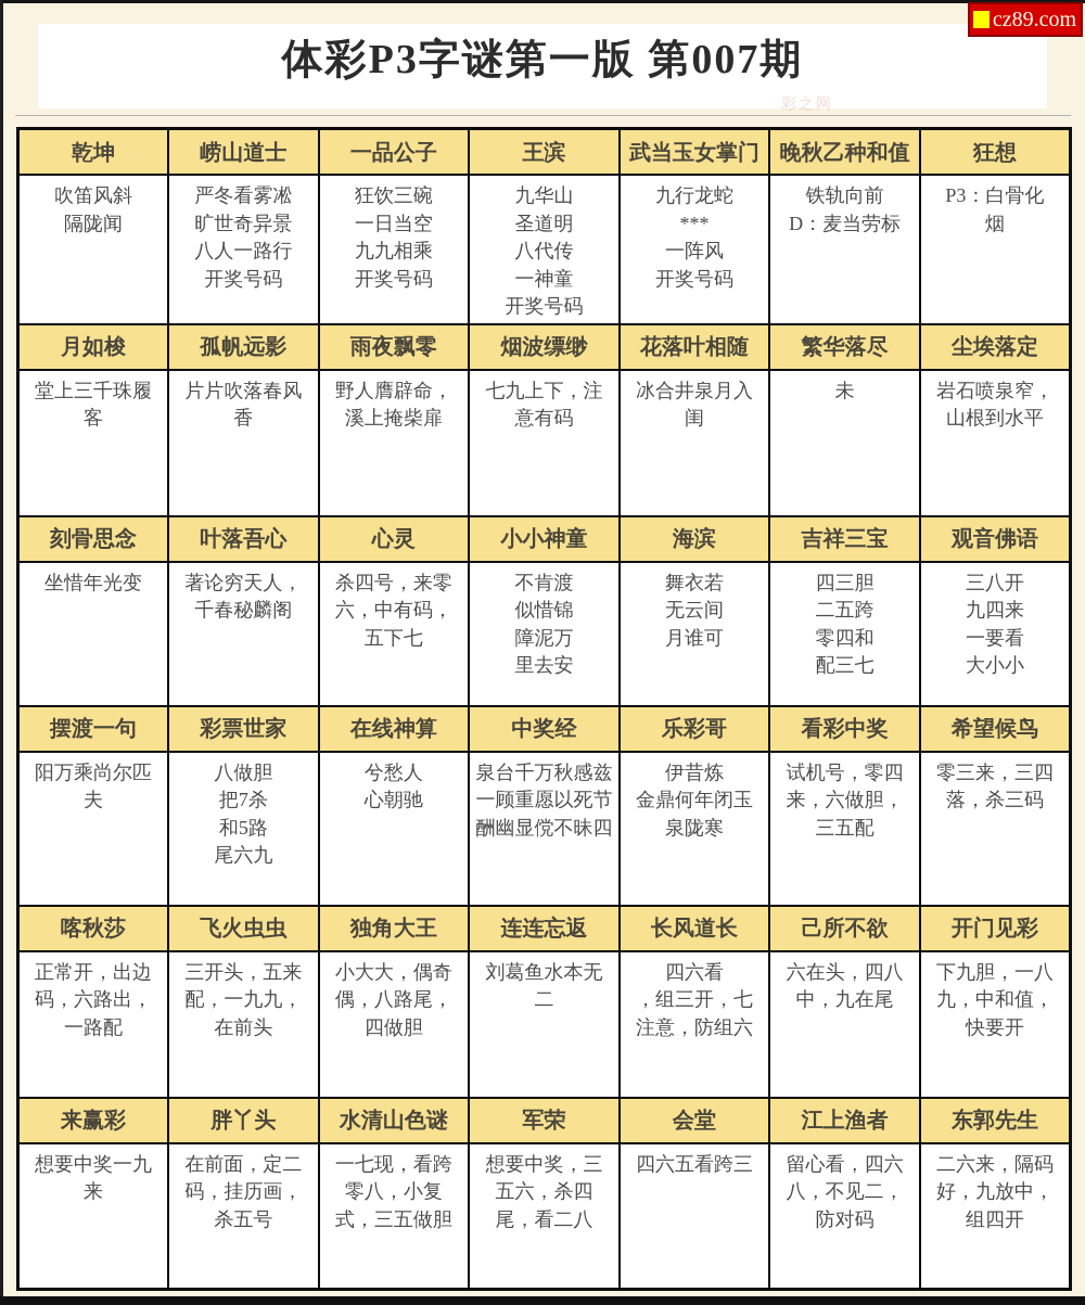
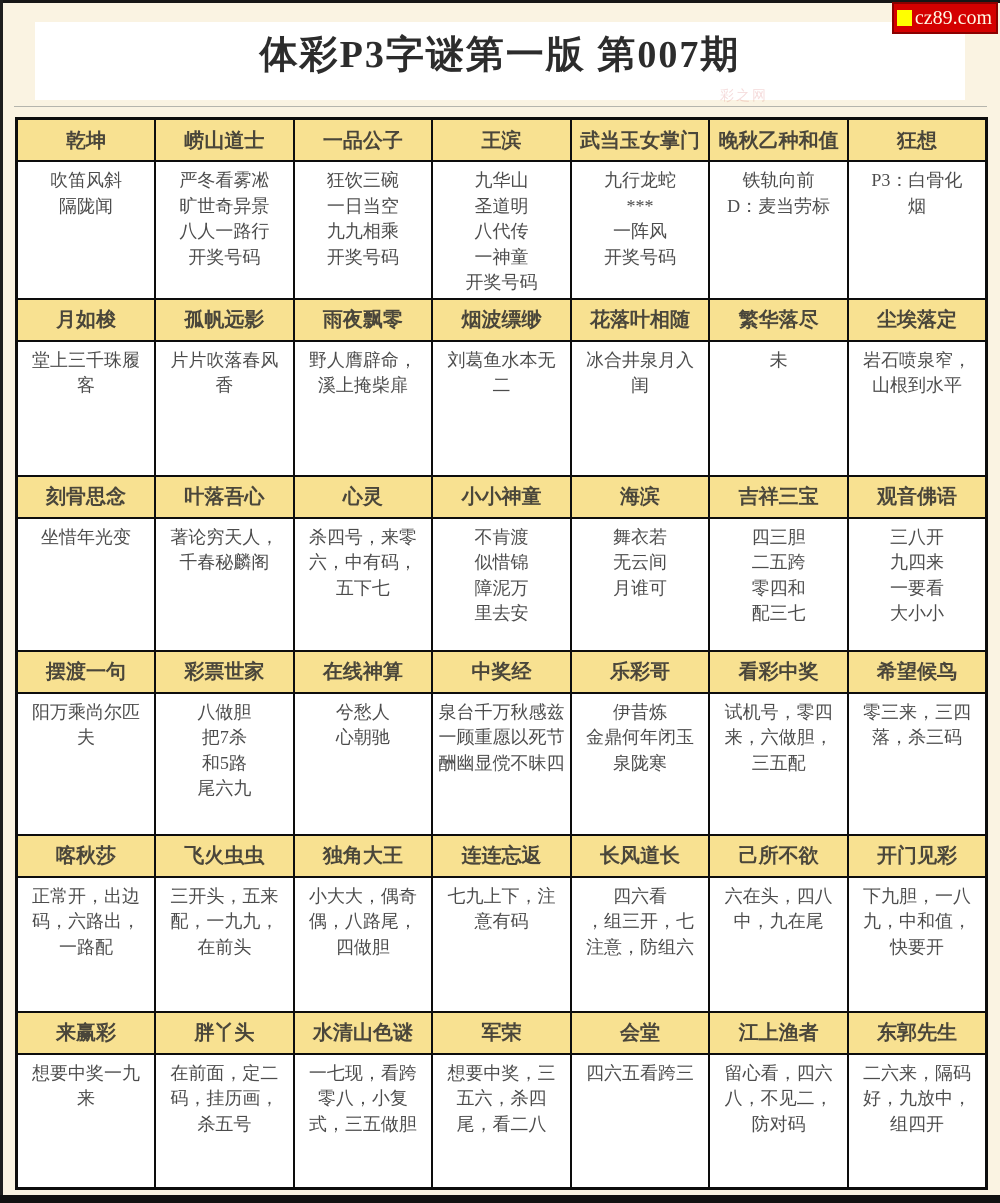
  体彩P3字谜第一版 第007期
  彩之网
  cz89.com
  乾坤	崂山道士	一品公子	王滨	武当玉女掌门	晚秋乙种和值	狂想
  吹笛风斜 隔陇闻	严冬看雾凇 旷世奇异景 八人一路行 开奖号码	狂饮三碗 一日当空 九九相乘 开奖号码	九华山 圣道明 八代传 一神童 开奖号码	九行龙蛇 *** 一阵风 开奖号码	铁轨向前 D：麦当劳标	P3：白骨化 烟
  月如梭	孤帆远影	雨夜飘零	烟波缥缈	花落叶相随	繁华落尽	尘埃落定
- 堂上三千珠履 客	片片吹落春风 香	野人膺辟命， 溪上掩柴扉	七九上下，注 意有码	冰合井泉月入 闺	未	岩石喷泉窄， 山根到水平
+ 堂上三千珠履 客	片片吹落春风 香	野人膺辟命， 溪上掩柴扉	刘葛鱼水本无 二	冰合井泉月入 闺	未	岩石喷泉窄， 山根到水平
  刻骨思念	叶落吾心	心灵	小小神童	海滨	吉祥三宝	观音佛语
  坐惜年光变	著论穷天人， 千春秘麟阁	杀四号，来零 六，中有码， 五下七	不肯渡 似惜锦 障泥万 里去安	舞衣若 无云间 月谁可	四三胆 二五跨 零四和 配三七	三八开 九四来 一要看 大小小
  摆渡一句	彩票世家	在线神算	中奖经	乐彩哥	看彩中奖	希望候鸟
  阳万乘尚尔匹 夫	八做胆 把7杀 和5路 尾六九	兮愁人 心朝驰	泉台千万秋感兹 一顾重愿以死节 酬幽显傥不昧四	伊昔炼 金鼎何年闭玉 泉陇寒	试机号，零四 来，六做胆， 三五配	零三来，三四 落，杀三码
  喀秋莎	飞火虫虫	独角大王	连连忘返	长风道长	己所不欲	开门见彩
- 正常开，出边 码，六路出， 一路配	三开头，五来 配，一九九， 在前头	小大大，偶奇 偶，八路尾， 四做胆	刘葛鱼水本无 二	四六看 ，组三开，七 注意，防组六	六在头，四八 中，九在尾	下九胆，一八 九，中和值， 快要开
+ 正常开，出边 码，六路出， 一路配	三开头，五来 配，一九九， 在前头	小大大，偶奇 偶，八路尾， 四做胆	七九上下，注 意有码	四六看 ，组三开，七 注意，防组六	六在头，四八 中，九在尾	下九胆，一八 九，中和值， 快要开
  来赢彩	胖丫头	水清山色谜	军荣	会堂	江上渔者	东郭先生
  想要中奖一九 来	在前面，定二 码，挂历画， 杀五号	一七现，看跨 零八，小复 式，三五做胆	想要中奖，三 五六，杀四 尾，看二八	四六五看跨三	留心看，四六 八，不见二， 防对码	二六来，隔码 好，九放中， 组四开
